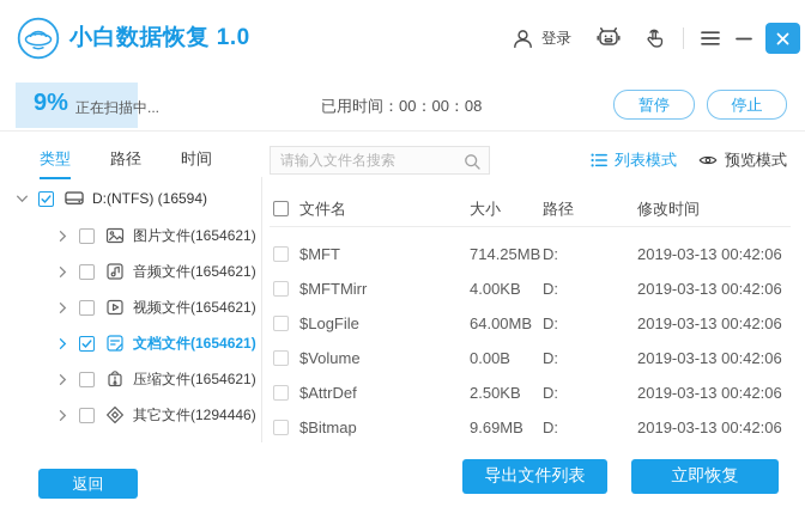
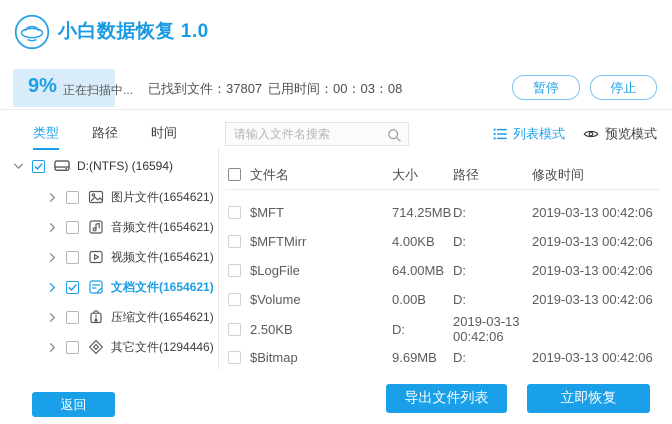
  小白数据恢复 1.0
- 登录
  9%
  正在扫描中...
+ 已找到文件：37807
- 已用时间：00：00：08
+ 已用时间：00：03：08
  暂停
  停止
  类型
  路径
  时间
  D:(NTFS) (16594)
  图片文件(1654621)
  音频文件(1654621)
  视频文件(1654621)
  文档文件(1654621)
  压缩文件(1654621)
  其它文件(1294446)
  请输入文件名搜索
  列表模式
  预览模式
  文件名
  大小
  路径
  修改时间
  $MFT
  714.25MB
  D:
  2019-03-13 00:42:06
  $MFTMirr
  4.00KB
  D:
  2019-03-13 00:42:06
  $LogFile
  64.00MB
  D:
  2019-03-13 00:42:06
  $Volume
  0.00B
  D:
  2019-03-13 00:42:06
- $AttrDef
  2.50KB
  D:
  2019-03-13 00:42:06
  $Bitmap
  9.69MB
  D:
  2019-03-13 00:42:06
  返回
  导出文件列表
  立即恢复
